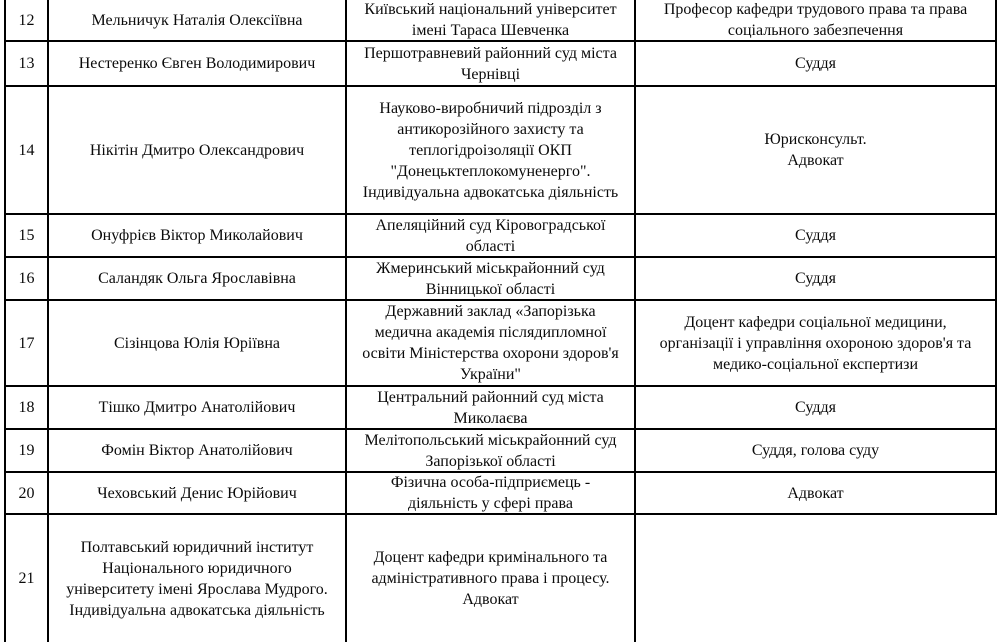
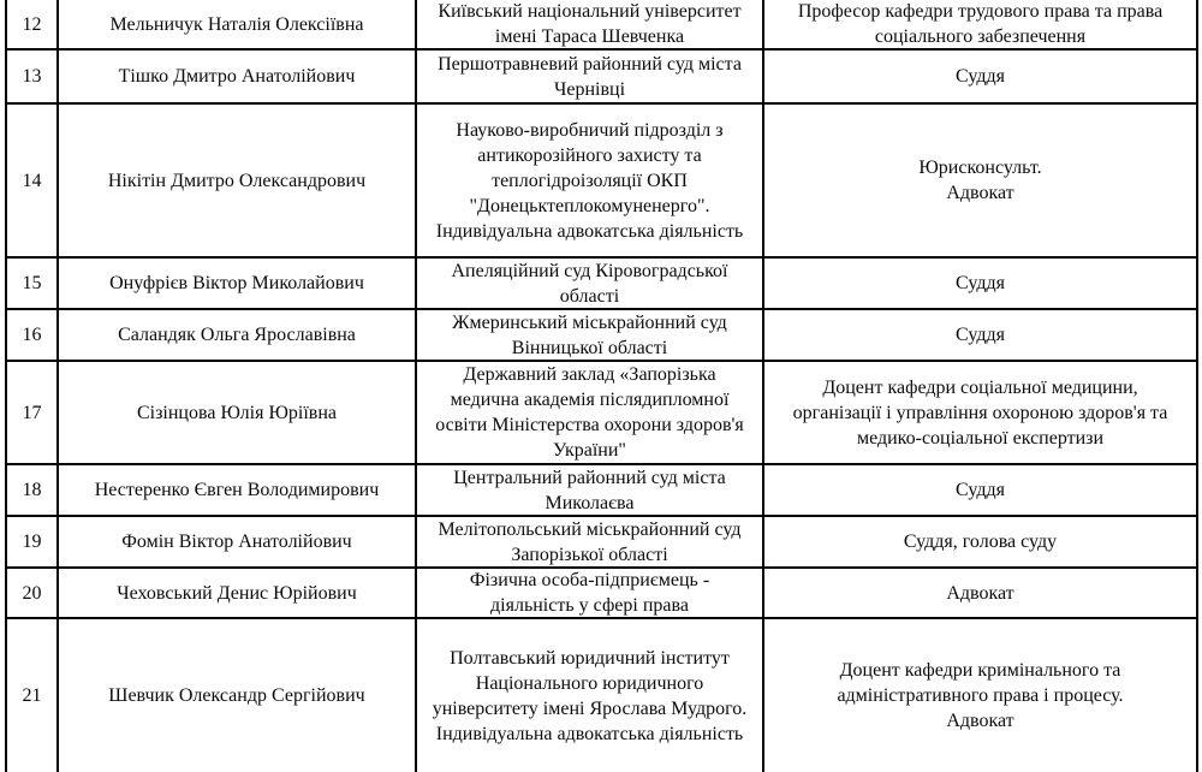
  12
  Мельничук Наталія Олексіївна
  Київський національний університет
  імені Тараса Шевченка
  Професор кафедри трудового права та права
  соціального забезпечення
  13
- Нестеренко Євген Володимирович
+ Тішко Дмитро Анатолійович
  Першотравневий районний суд міста
  Чернівці
  Суддя
  14
  Нікітін Дмитро Олександрович
  Науково-виробничий підрозділ з
  антикорозійного захисту та
  теплогідроізоляції ОКП
  "Донецьктеплокомуненерго".
  Індивідуальна адвокатська діяльність
  Юрисконсульт.
  Адвокат
  15
  Онуфрієв Віктор Миколайович
  Апеляційний суд Кіровоградської
  області
  Суддя
  16
  Саландяк Ольга Ярославівна
  Жмеринський міськрайонний суд
  Вінницької області
  Суддя
  17
  Сізінцова Юлія Юріївна
  Державний заклад «Запорізька
  медична академія післядипломної
  освіти Міністерства охорони здоров'я
  України"
  Доцент кафедри соціальної медицини,
  організації і управління охороною здоров'я та
  медико-соціальної експертизи
  18
- Тішко Дмитро Анатолійович
+ Нестеренко Євген Володимирович
  Центральний районний суд міста
  Миколаєва
  Суддя
  19
  Фомін Віктор Анатолійович
  Мелітопольський міськрайонний суд
  Запорізької області
  Суддя, голова суду
  20
  Чеховський Денис Юрійович
  Фізична особа-підприємець -
  діяльність у сфері права
  Адвокат
  21
+ Шевчик Олександр Сергійович
  Полтавський юридичний інститут
  Національного юридичного
  університету імені Ярослава Мудрого.
  Індивідуальна адвокатська діяльність
  Доцент кафедри кримінального та
  адміністративного права і процесу.
  Адвокат
